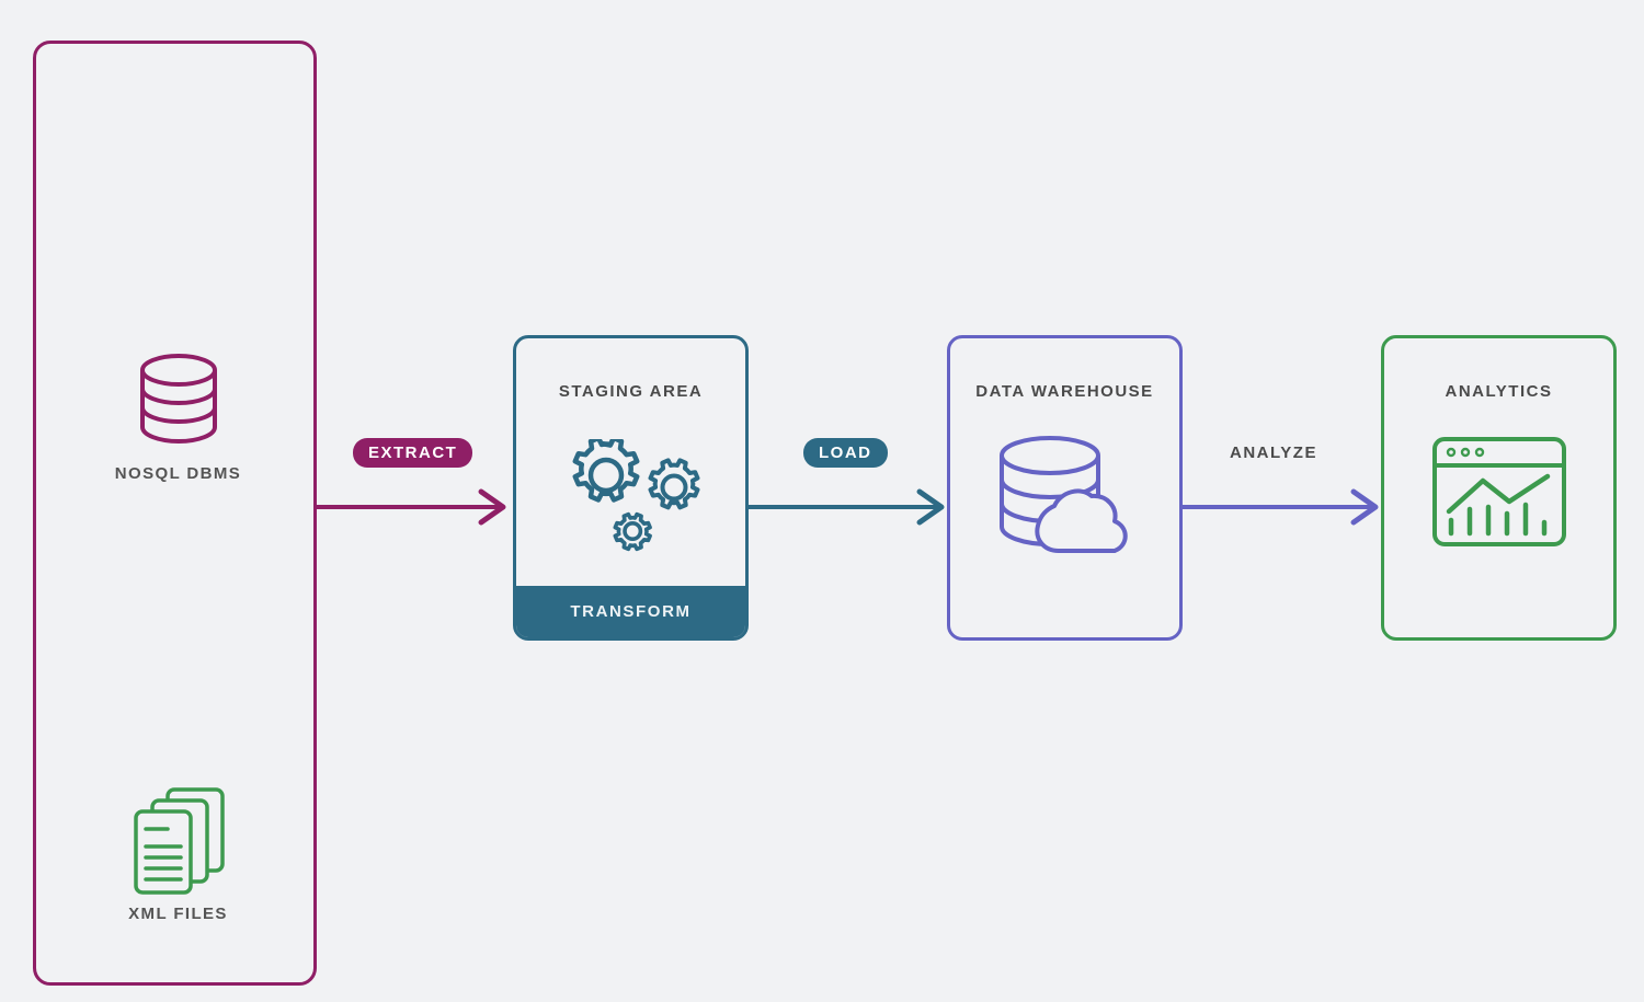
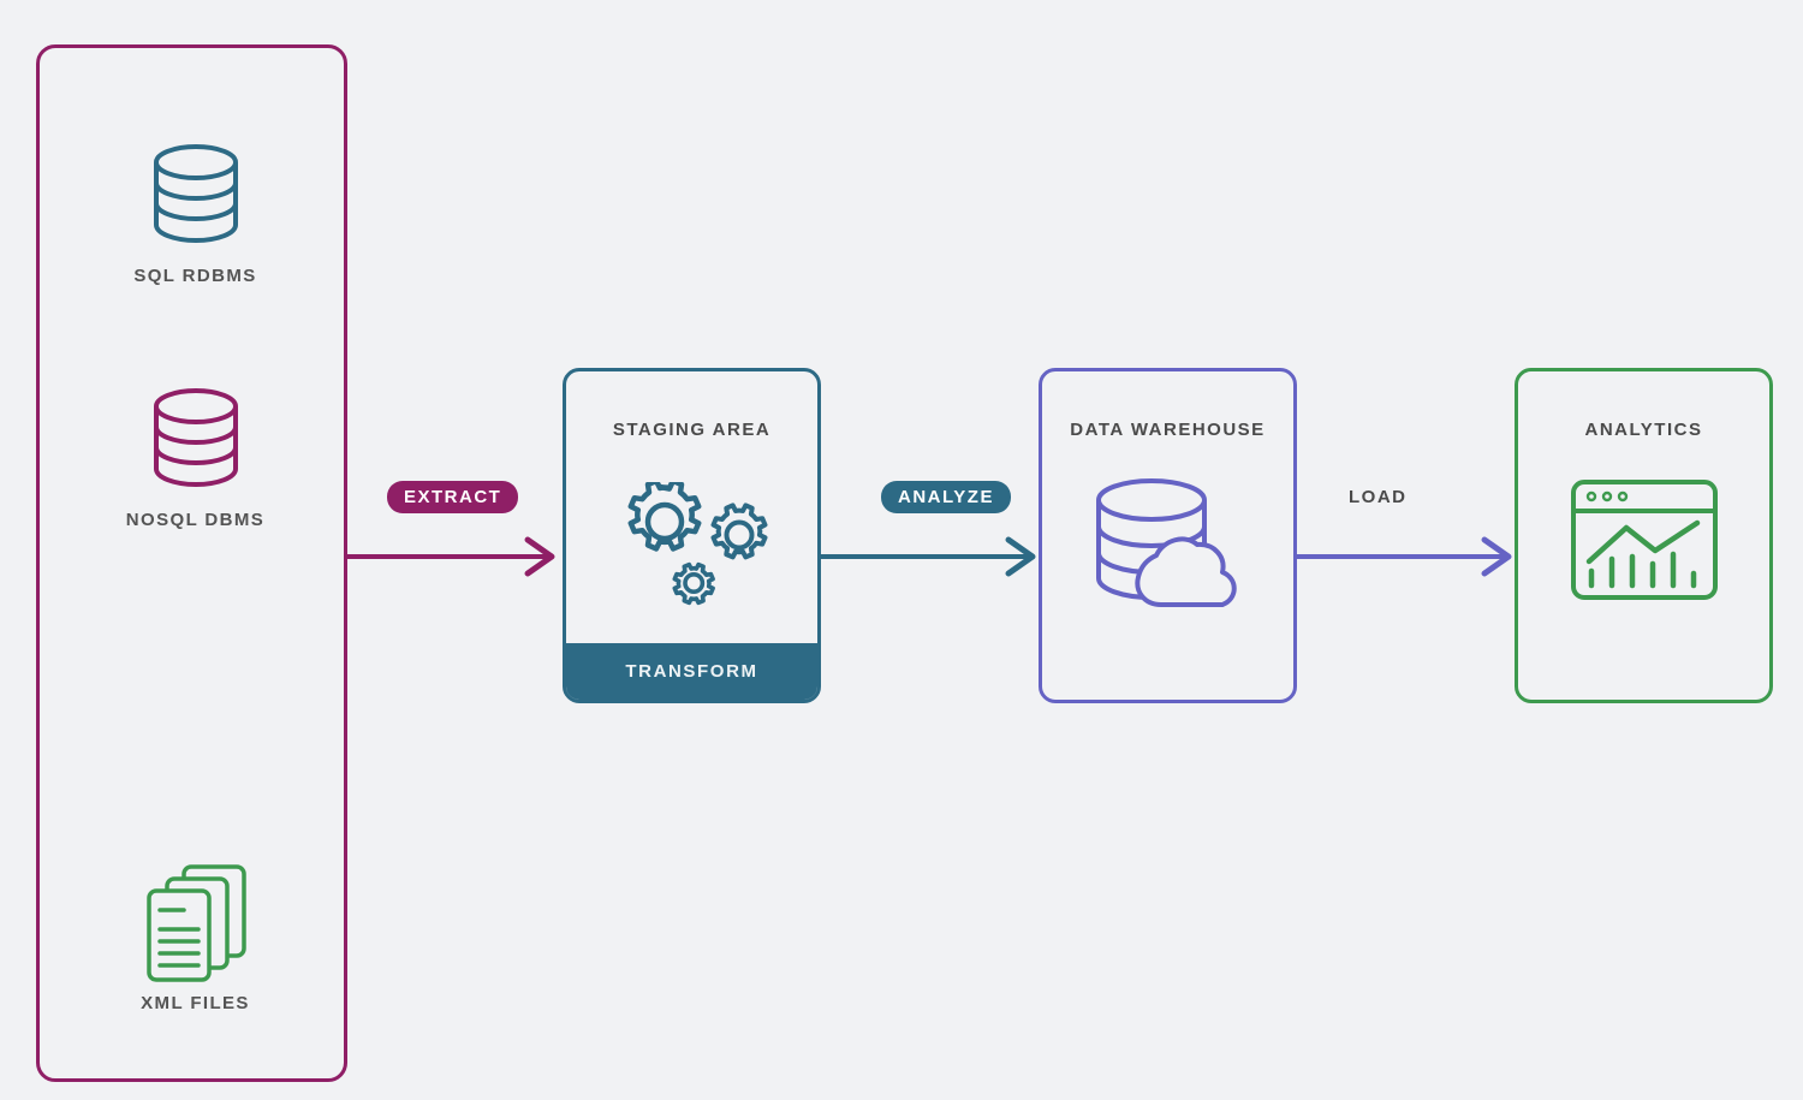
+ SQL RDBMS
  NOSQL DBMS
  XML FILES
  EXTRACT
  STAGING AREA
  TRANSFORM
- LOAD
+ ANALYZE
  DATA WAREHOUSE
- ANALYZE
+ LOAD
  ANALYTICS
